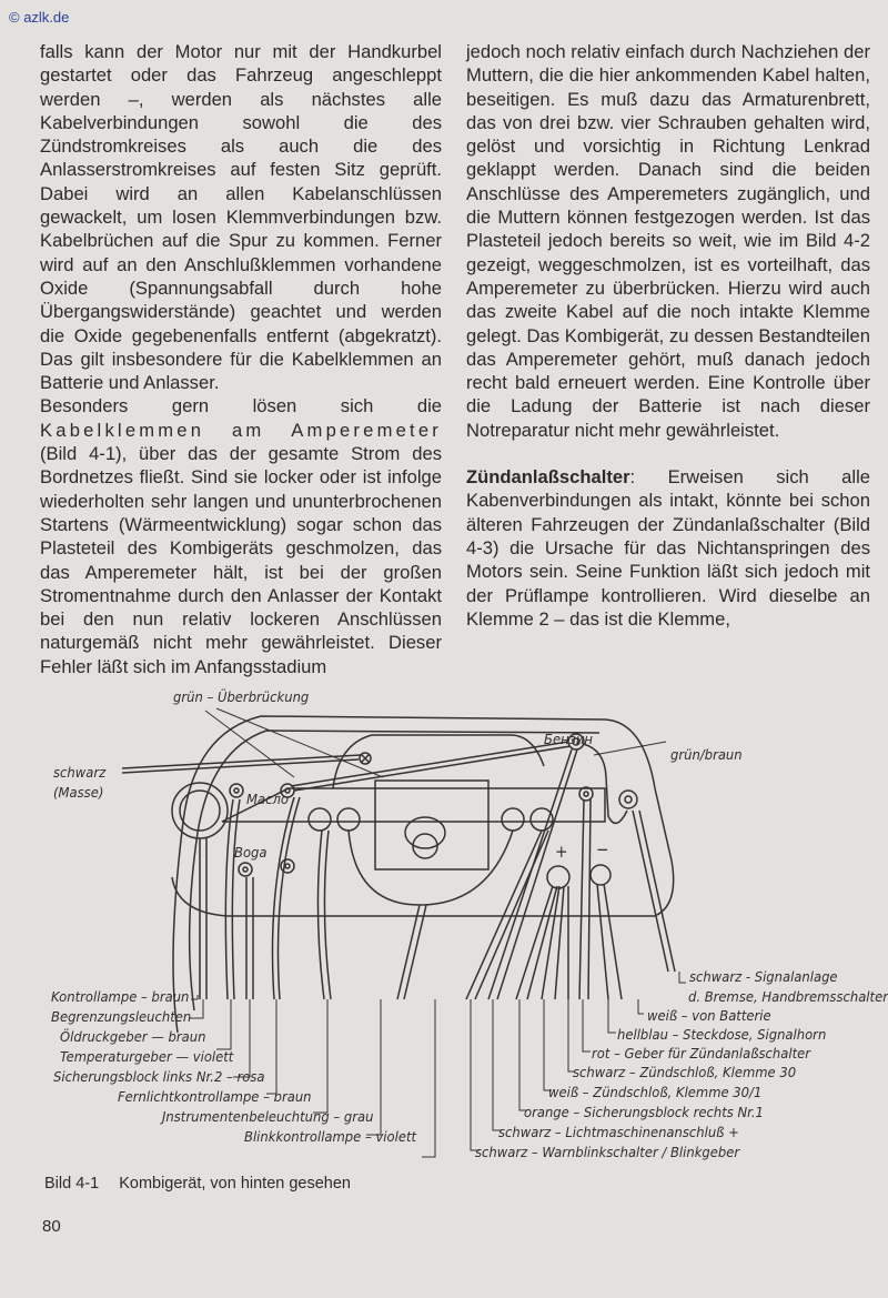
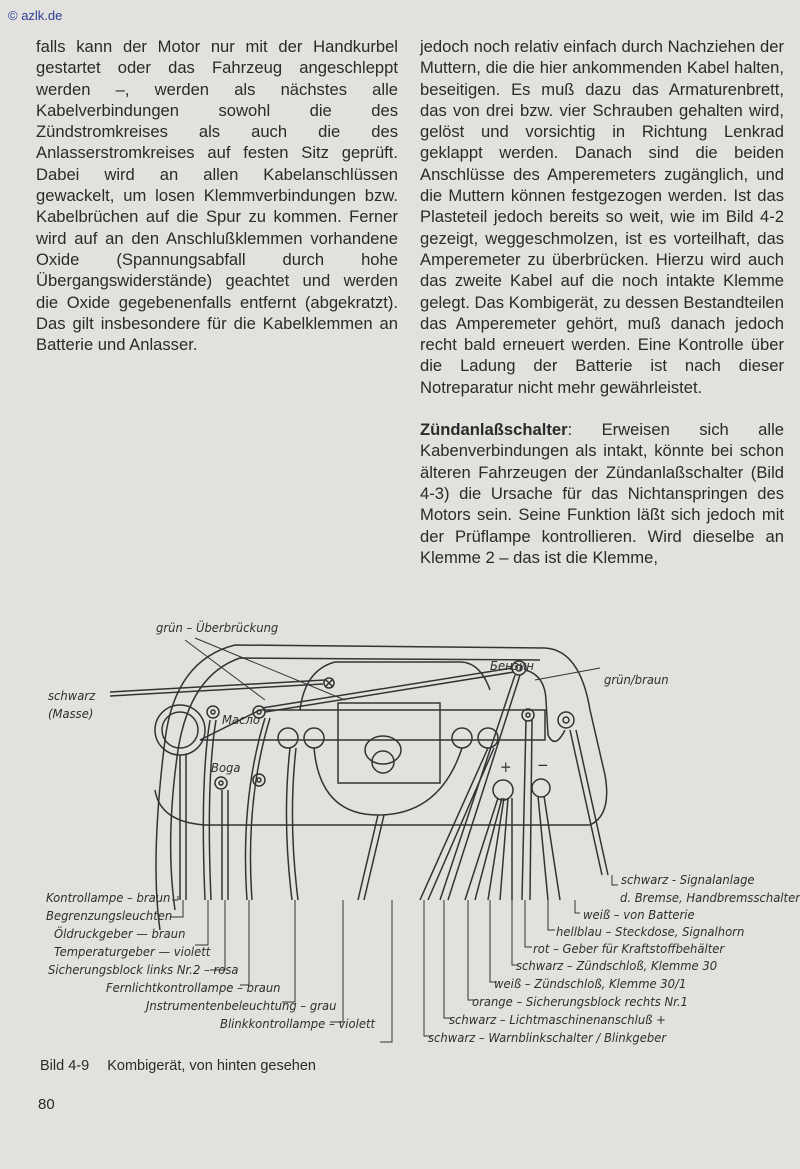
  © azlk.de
  falls kann der Motor nur mit der Handkurbel gestartet oder das Fahrzeug angeschleppt werden –, werden als nächstes alle Kabelverbindungen sowohl die des Zündstromkreises als auch die des Anlasserstromkreises auf festen Sitz geprüft. Dabei wird an allen Kabelanschlüssen gewackelt, um losen Klemmverbindungen bzw. Kabelbrüchen auf die Spur zu kommen. Ferner wird auf an den Anschlußklemmen vorhandene Oxide (Spannungsabfall durch hohe Übergangswiderstände) geachtet und werden die Oxide gegebenenfalls entfernt (abgekratzt). Das gilt insbesondere für die Kabelklemmen an Batterie und Anlasser.
- Besonders gern lösen sich die Kabelklemmen am Amperemeter (Bild 4-1), über das der gesamte Strom des Bordnetzes fließt. Sind sie locker oder ist infolge wiederholten sehr langen und ununterbrochenen Startens (Wärmeentwicklung) sogar schon das Plasteteil des Kombigeräts geschmolzen, das das Amperemeter hält, ist bei der großen Stromentnahme durch den Anlasser der Kontakt bei den nun relativ lockeren Anschlüssen naturgemäß nicht mehr gewährleistet. Dieser Fehler läßt sich im Anfangsstadium
  jedoch noch relativ einfach durch Nachziehen der Muttern, die die hier ankommenden Kabel halten, beseitigen. Es muß dazu das Armaturenbrett, das von drei bzw. vier Schrauben gehalten wird, gelöst und vorsichtig in Richtung Lenkrad geklappt werden. Danach sind die beiden Anschlüsse des Amperemeters zugänglich, und die Muttern können festgezogen werden. Ist das Plasteteil jedoch bereits so weit, wie im Bild 4-2 gezeigt, weggeschmolzen, ist es vorteilhaft, das Amperemeter zu überbrücken. Hierzu wird auch das zweite Kabel auf die noch intakte Klemme gelegt. Das Kombigerät, zu dessen Bestandteilen das Amperemeter gehört, muß danach jedoch recht bald erneuert werden. Eine Kontrolle über die Ladung der Batterie ist nach dieser Notreparatur nicht mehr gewährleistet.
  Zündanlaßschalter: Erweisen sich alle Kabenverbindungen als intakt, könnte bei schon älteren Fahrzeugen der Zündanlaßschalter (Bild 4-3) die Ursache für das Nichtanspringen des Motors sein. Seine Funktion läßt sich jedoch mit der Prüflampe kontrollieren. Wird dieselbe an Klemme 2 – das ist die Klemme,
  grün – Überbrückung
  schwarz
  (Masse)
  Масло
  Boga
  Бензин
  grün/braun
  +
  −
  Kontrollampe – braun
  Begrenzungsleuchten
  Öldruckgeber — braun
  Temperaturgeber — violett
  Sicherungsblock links Nr.2 – rosa
  Fernlichtkontrollampe – braun
  Jnstrumentenbeleuchtung – grau
  Blinkkontrollampe – violett
  schwarz - Signalanlage
  d. Bremse, Handbremsschalter
  weiß – von Batterie
  hellblau – Steckdose, Signalhorn
- rot – Geber für Zündanlaßschalter
+ rot – Geber für Kraftstoffbehälter
  schwarz – Zündschloß, Klemme 30
  weiß – Zündschloß, Klemme 30/1
  orange – Sicherungsblock rechts Nr.1
  schwarz – Lichtmaschinenanschluß +
  schwarz – Warnblinkschalter / Blinkgeber
- Bild 4-1 Kombigerät, von hinten gesehen
+ Bild 4-9 Kombigerät, von hinten gesehen
  80
